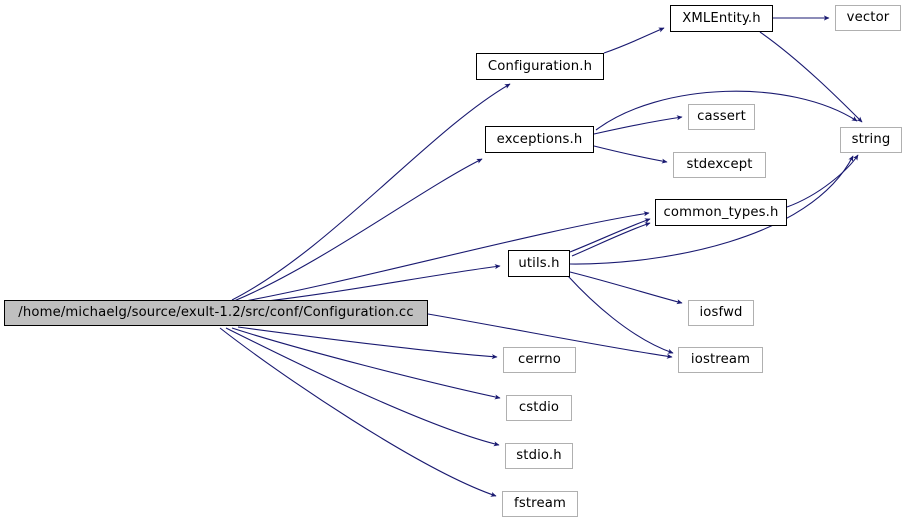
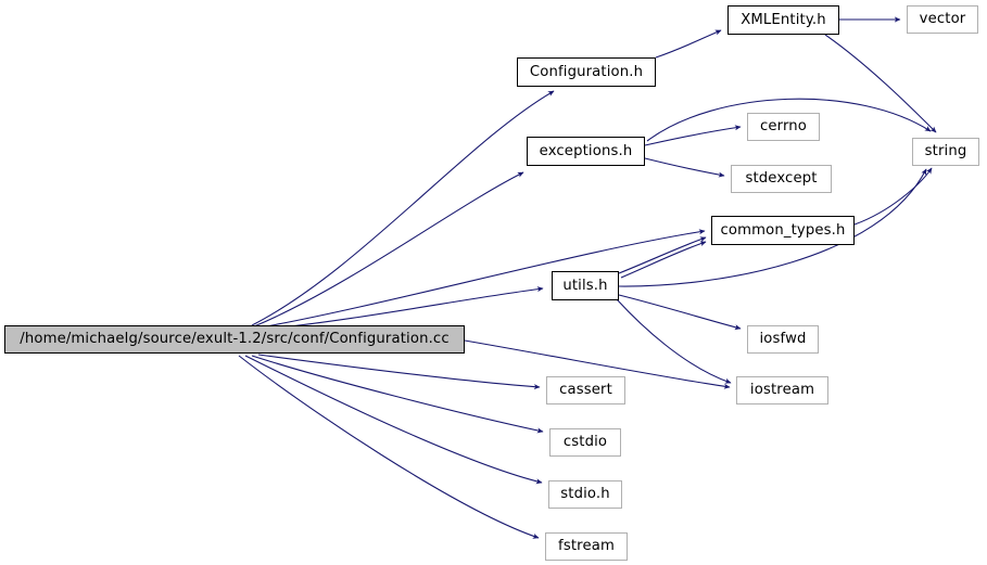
  /home/michaelg/source/exult-1.2/src/conf/Configuration.cc
  Configuration.h
  XMLEntity.h
  vector
  exceptions.h
- cassert
+ cerrno
  stdexcept
  string
  common_types.h
  utils.h
  iosfwd
  iostream
- cerrno
+ cassert
  cstdio
  stdio.h
  fstream
